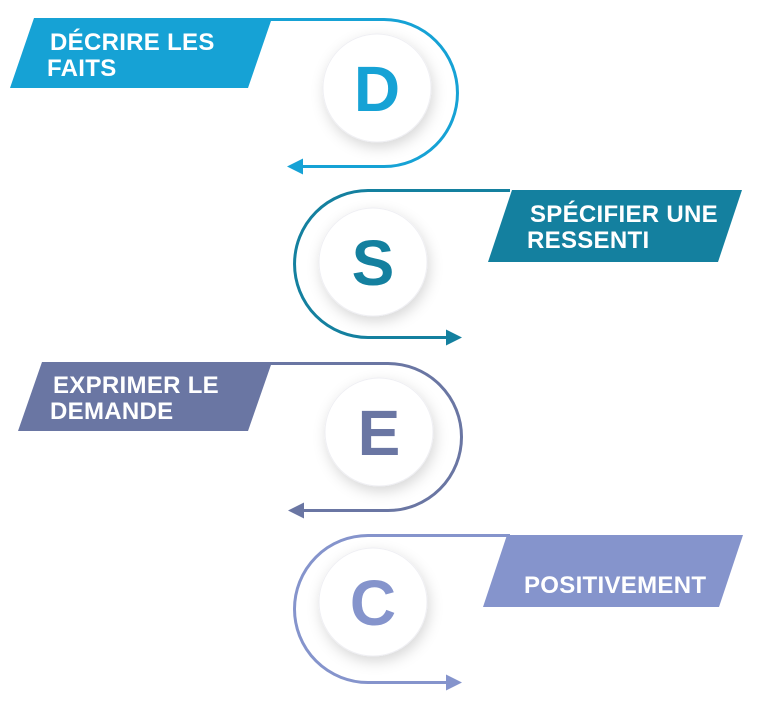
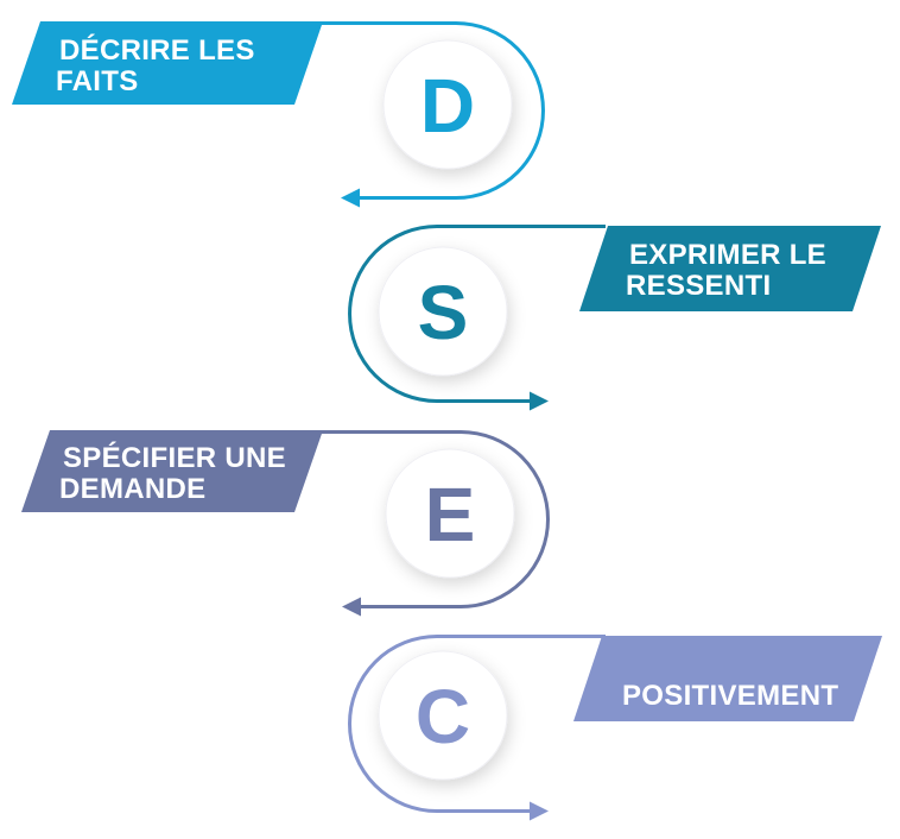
  D
  DÉCRIRE LES
  FAITS
  S
- SPÉCIFIER UNE
+ EXPRIMER LE
  RESSENTI
  E
- EXPRIMER LE
+ SPÉCIFIER UNE
  DEMANDE
  C
  POSITIVEMENT
